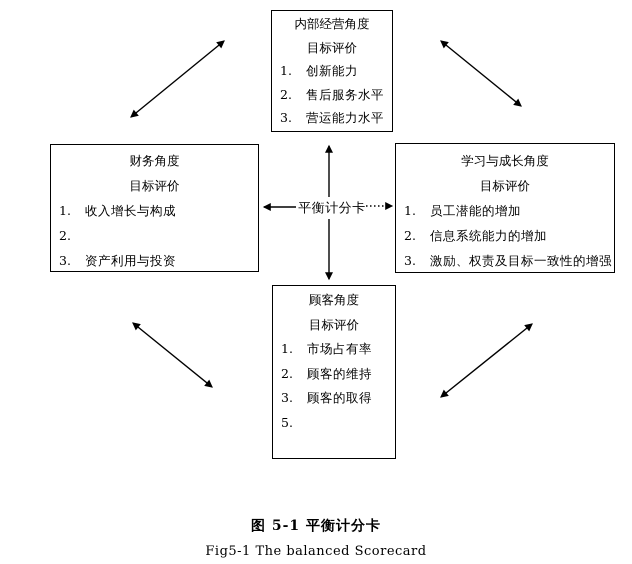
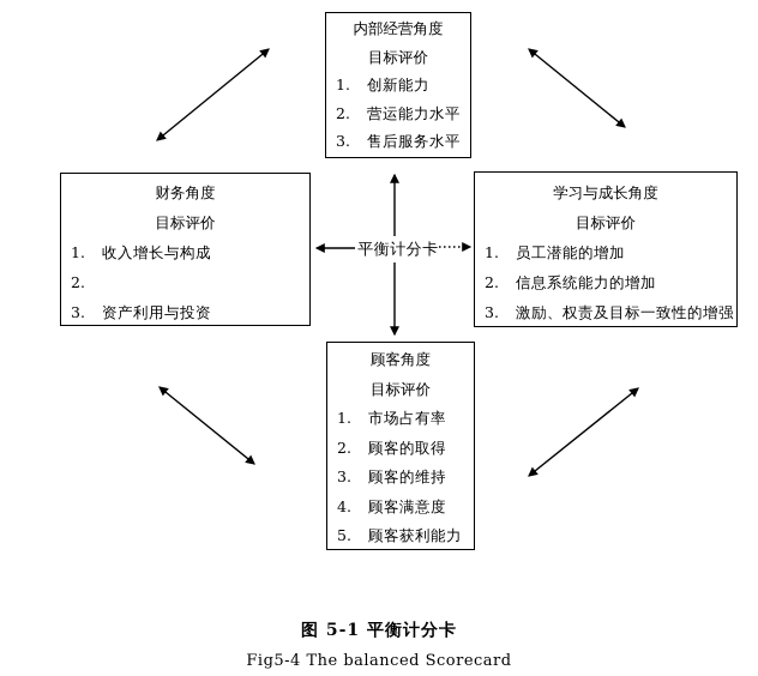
  内部经营角度
  目标评价
  1.
  创新能力
  2.
- 售后服务水平
+ 营运能力水平
  3.
- 营运能力水平
+ 售后服务水平
  财务角度
  目标评价
  1.
  收入增长与构成
  2.
  3.
  资产利用与投资
  学习与成长角度
  目标评价
  1.
  员工潜能的增加
  2.
  信息系统能力的增加
  3.
  激励、权责及目标一致性的增强
  顾客角度
  目标评价
  1.
  市场占有率
  2.
- 顾客的维持
+ 顾客的取得
  3.
- 顾客的取得
+ 顾客的维持
+ 4.
+ 顾客满意度
  5.
+ 顾客获利能力
  平衡计分卡
  图 5-1 平衡计分卡
- Fig5-1 The balanced Scorecard
+ Fig5-4 The balanced Scorecard
